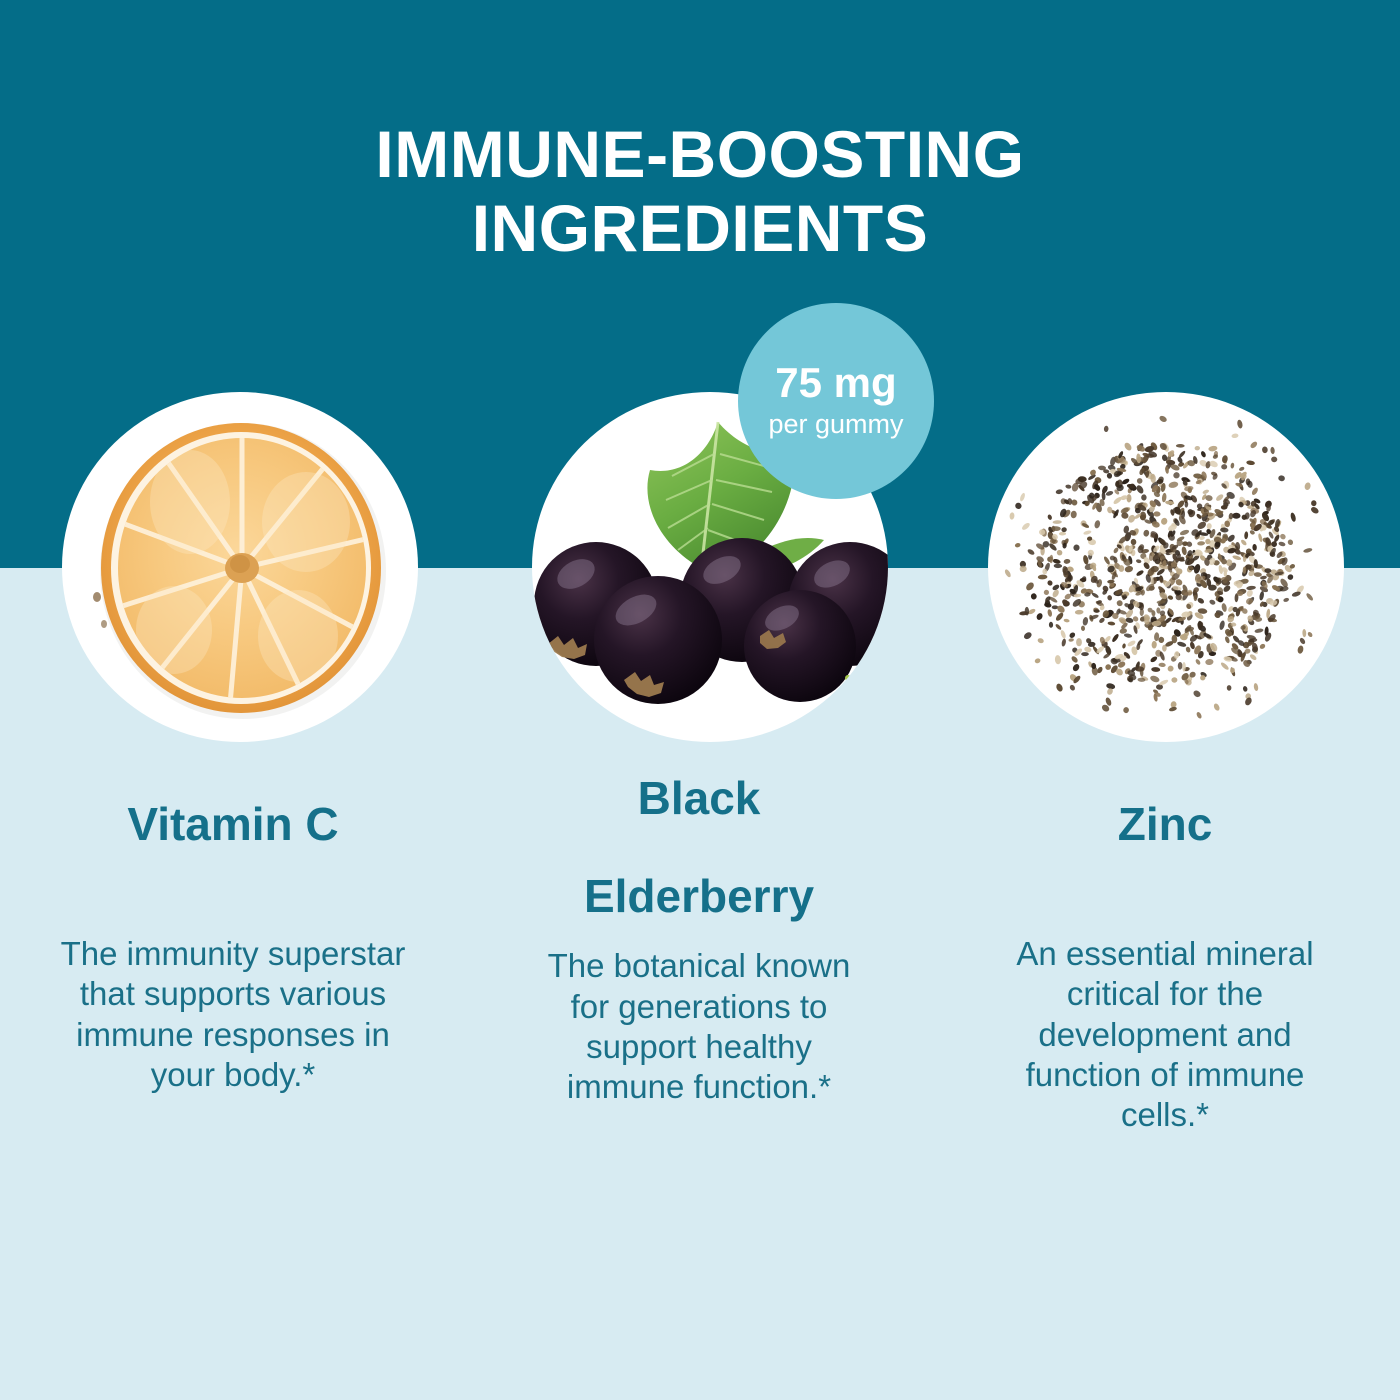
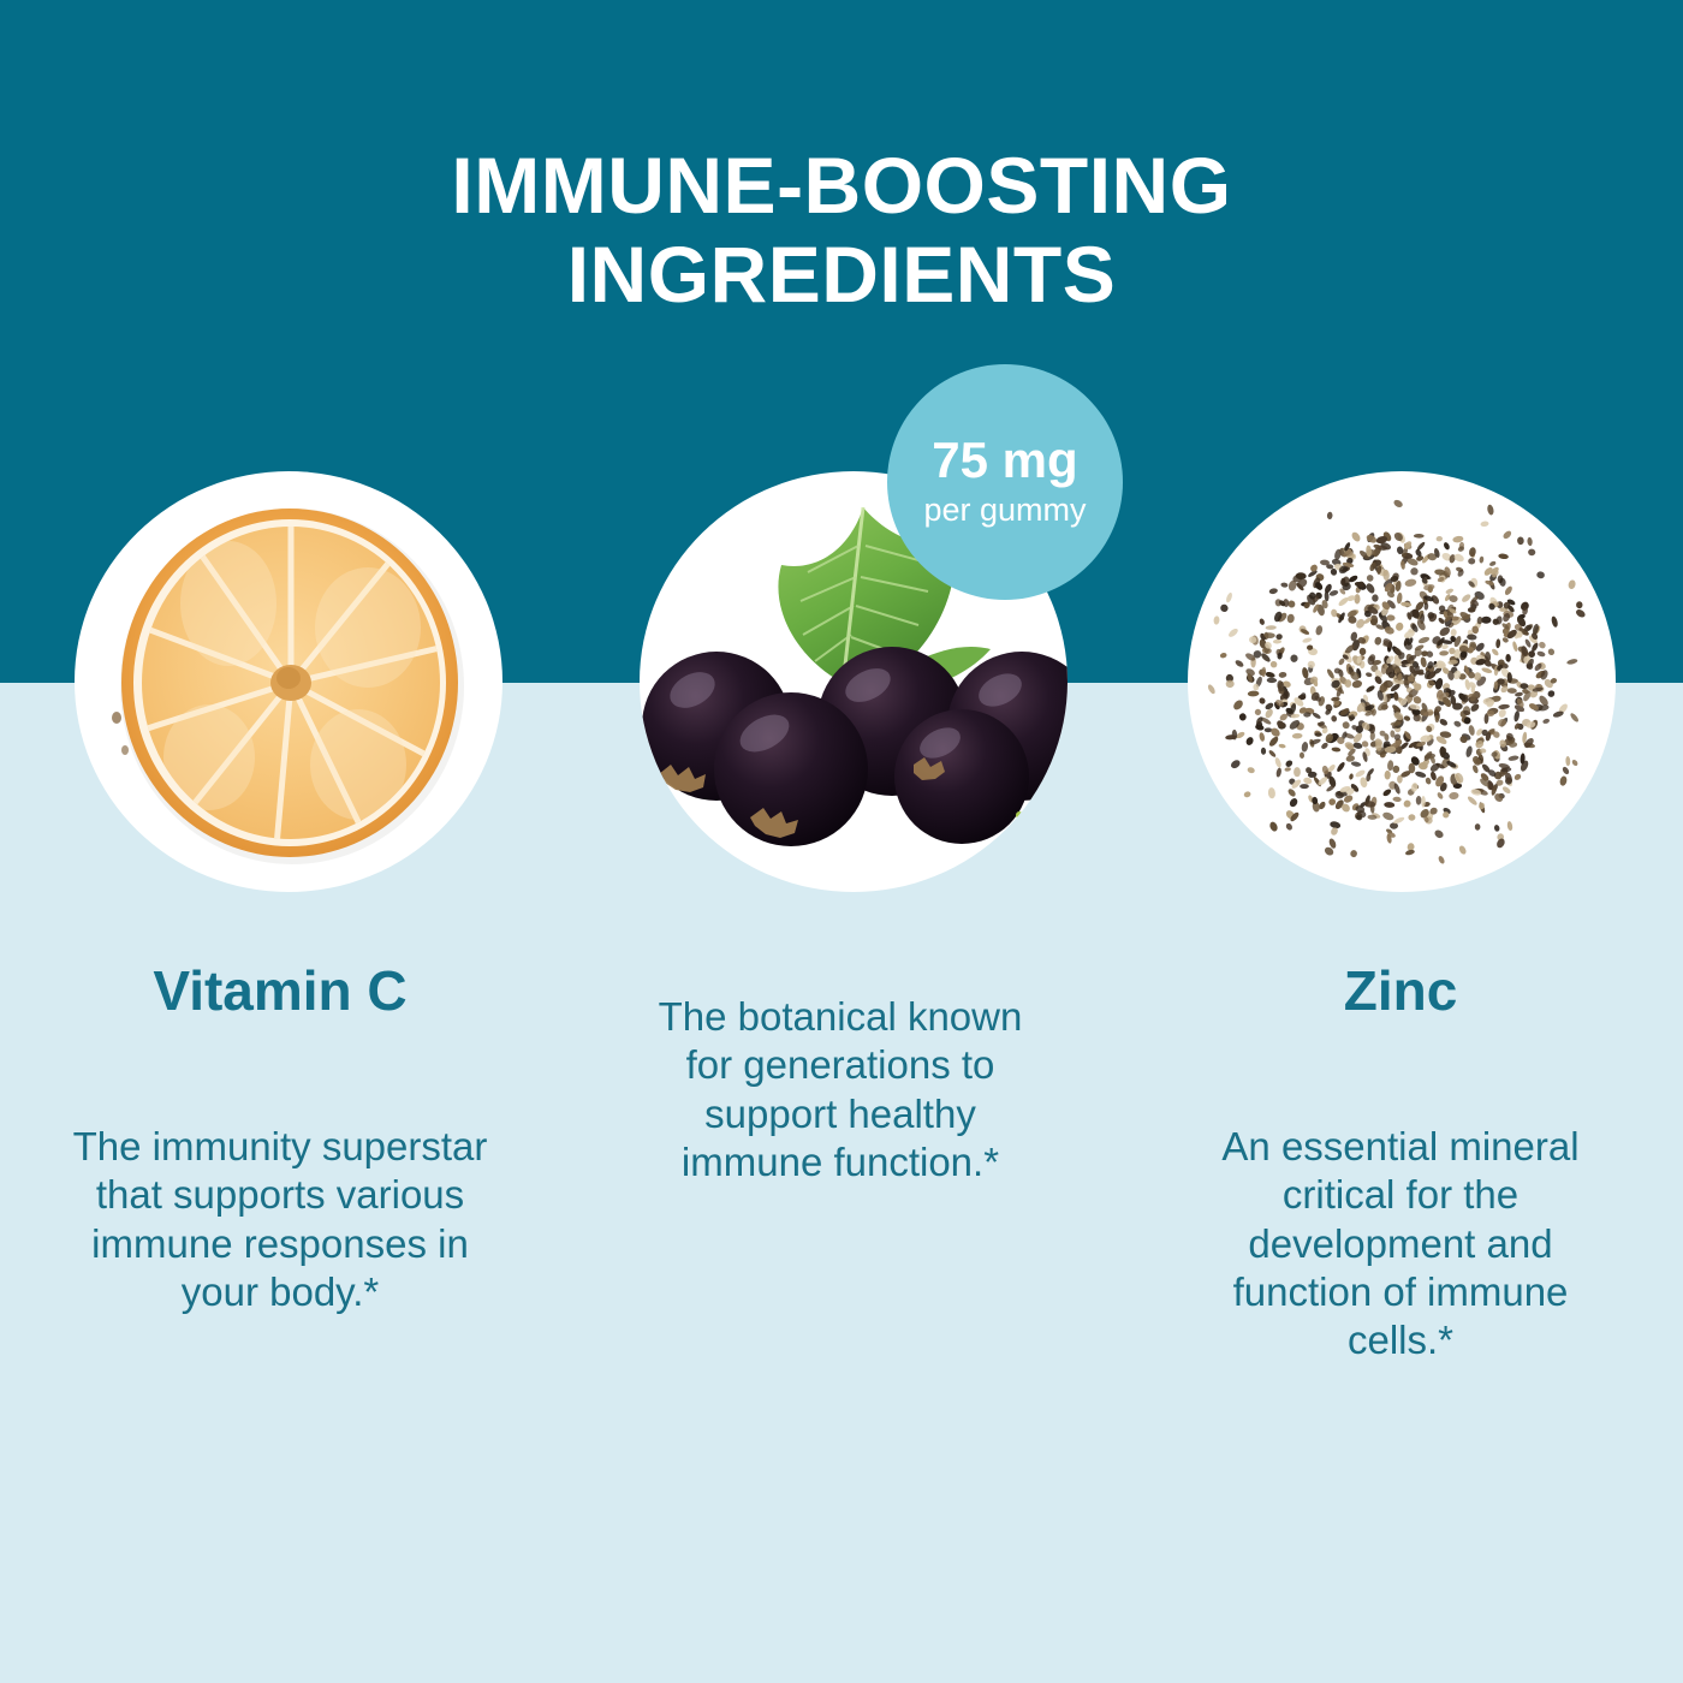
  IMMUNE-BOOSTING
  INGREDIENTS
  75 mg
  per gummy
  Vitamin C
  The immunity superstar that supports various immune responses in your body.*
- Black
- Elderberry
  The botanical known for generations to support healthy immune function.*
  Zinc
  An essential mineral critical for the development and function of immune cells.*
